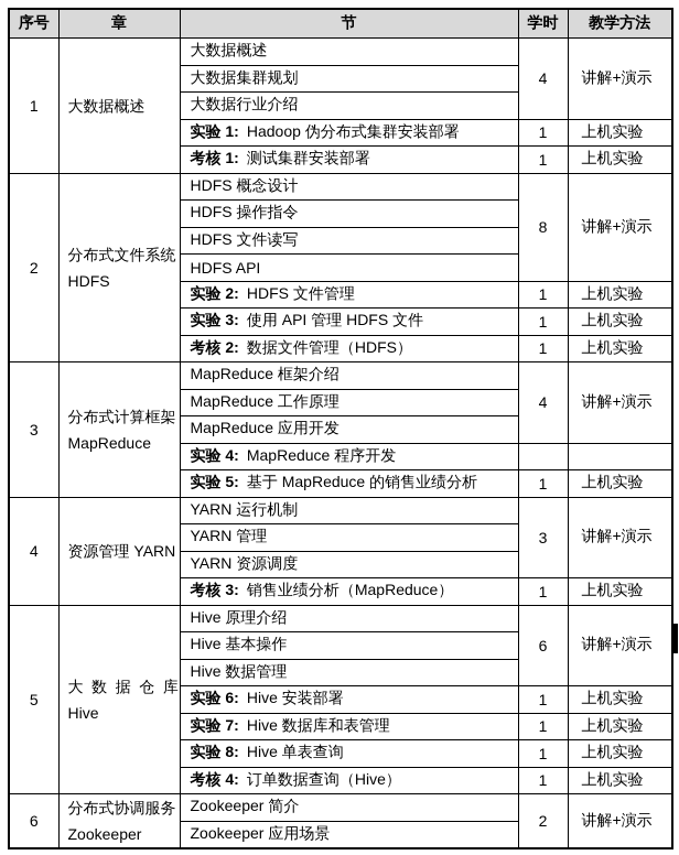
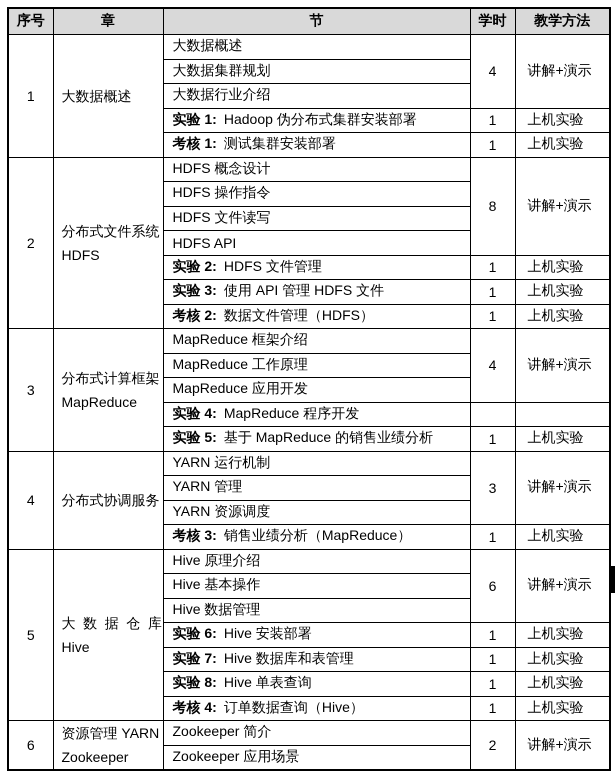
  序号	章	节	学时	教学方法
  1	大数据概述	大数据概述	4	讲解+演示
  大数据集群规划
  大数据行业介绍
  实验 1: Hadoop 伪分布式集群安装部署	1	上机实验
  考核 1: 测试集群安装部署	1	上机实验
  2	分布式文件系统HDFS	HDFS 概念设计	8	讲解+演示
  HDFS 操作指令
  HDFS 文件读写
  HDFS API
  实验 2: HDFS 文件管理	1	上机实验
  实验 3: 使用 API 管理 HDFS 文件	1	上机实验
  考核 2: 数据文件管理（HDFS）	1	上机实验
  3	分布式计算框架MapReduce	MapReduce 框架介绍	4	讲解+演示
  MapReduce 工作原理
  MapReduce 应用开发
  实验 4: MapReduce 程序开发
  实验 5: 基于 MapReduce 的销售业绩分析	1	上机实验
- 4	资源管理 YARN	YARN 运行机制	3	讲解+演示
+ 4	分布式协调服务	YARN 运行机制	3	讲解+演示
  YARN 管理
  YARN 资源调度
  考核 3: 销售业绩分析（MapReduce）	1	上机实验
  5	大数据仓库Hive	Hive 原理介绍	6	讲解+演示
  Hive 基本操作
  Hive 数据管理
  实验 6: Hive 安装部署	1	上机实验
  实验 7: Hive 数据库和表管理	1	上机实验
  实验 8: Hive 单表查询	1	上机实验
  考核 4: 订单数据查询（Hive）	1	上机实验
- 6	分布式协调服务Zookeeper	Zookeeper 简介	2	讲解+演示
+ 6	资源管理 YARNZookeeper	Zookeeper 简介	2	讲解+演示
  Zookeeper 应用场景
